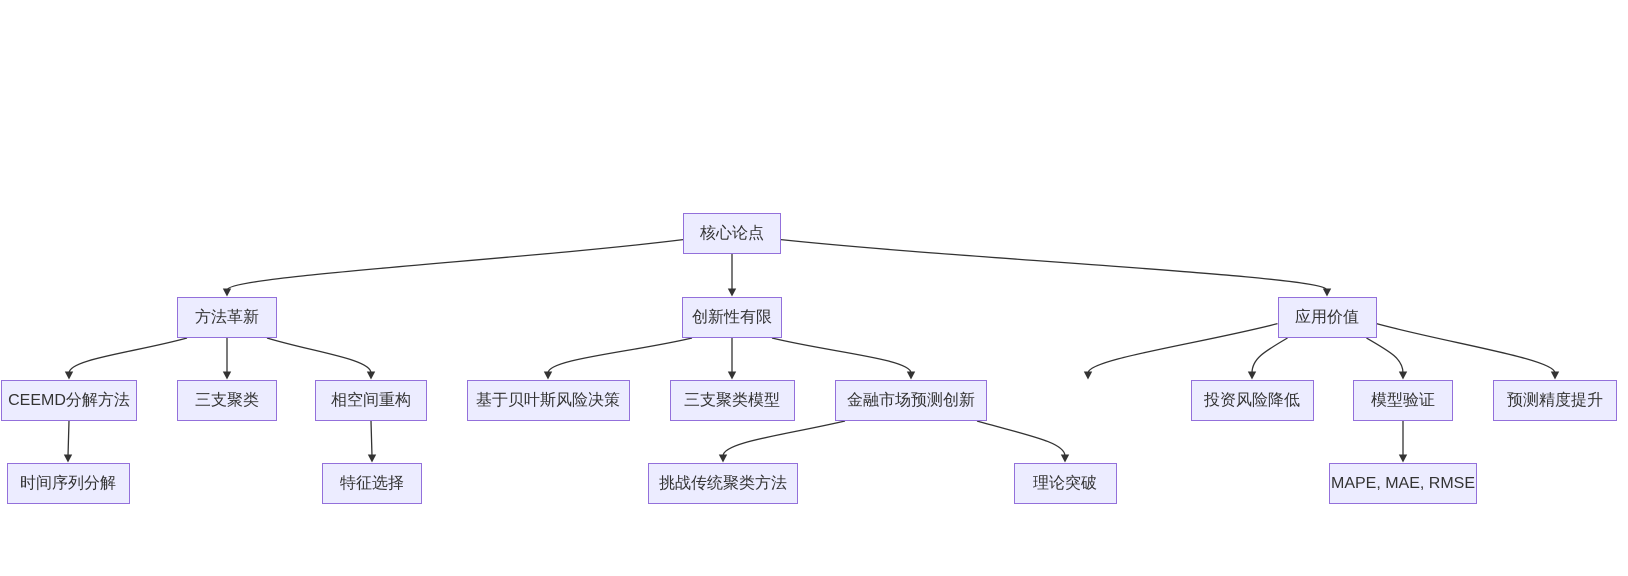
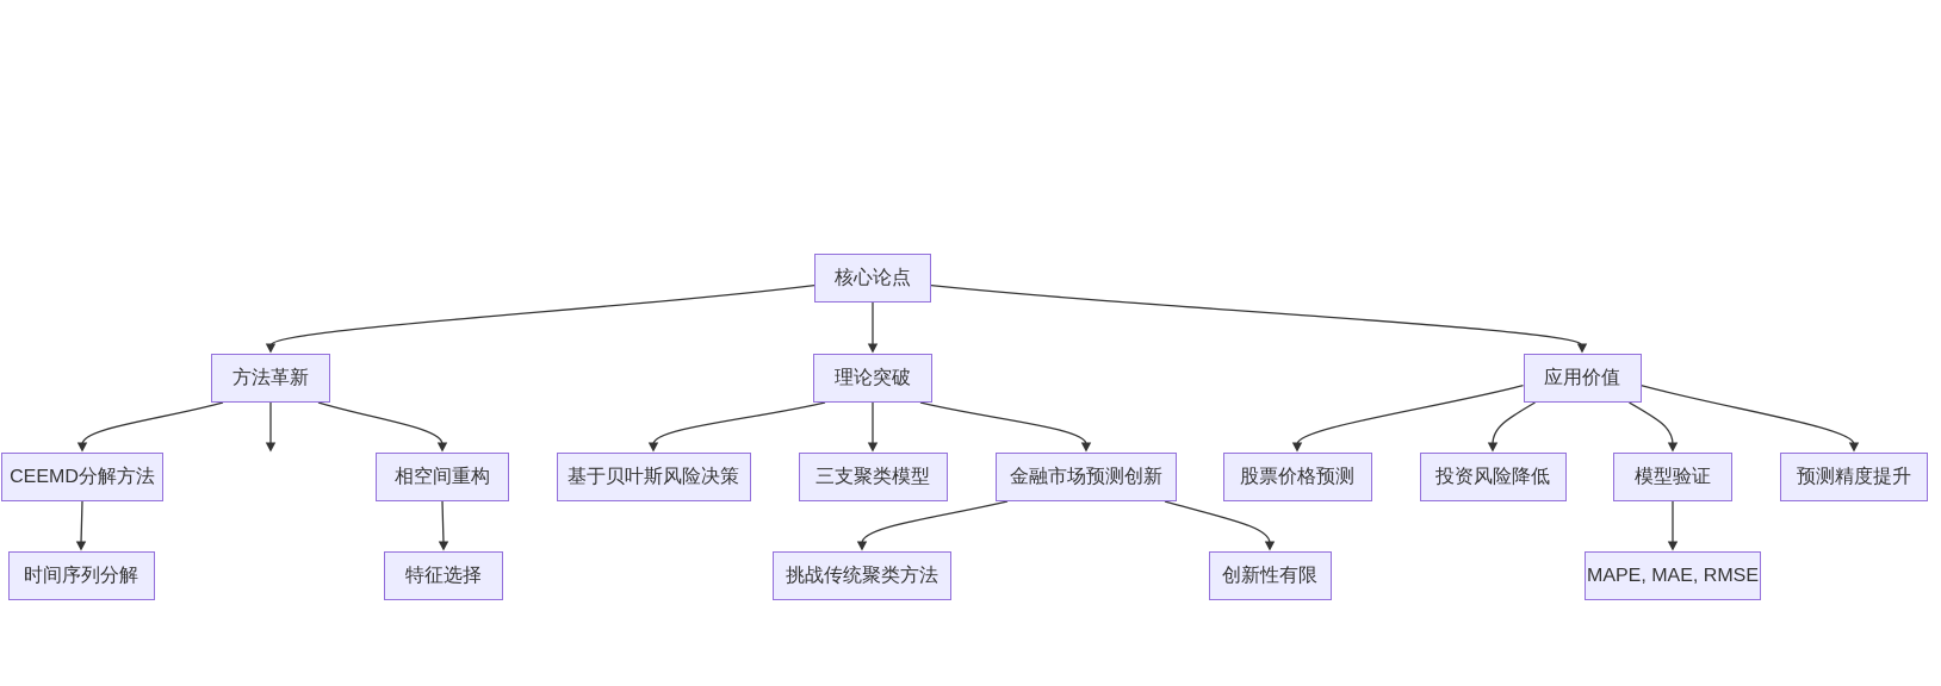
  核心论点
  方法革新
- 创新性有限
+ 理论突破
  应用价值
  CEEMD分解方法
- 三支聚类
  相空间重构
  基于贝叶斯风险决策
  三支聚类模型
  金融市场预测创新
+ 股票价格预测
  投资风险降低
  模型验证
  预测精度提升
  时间序列分解
  特征选择
  挑战传统聚类方法
- 理论突破
+ 创新性有限
  MAPE, MAE, RMSE
